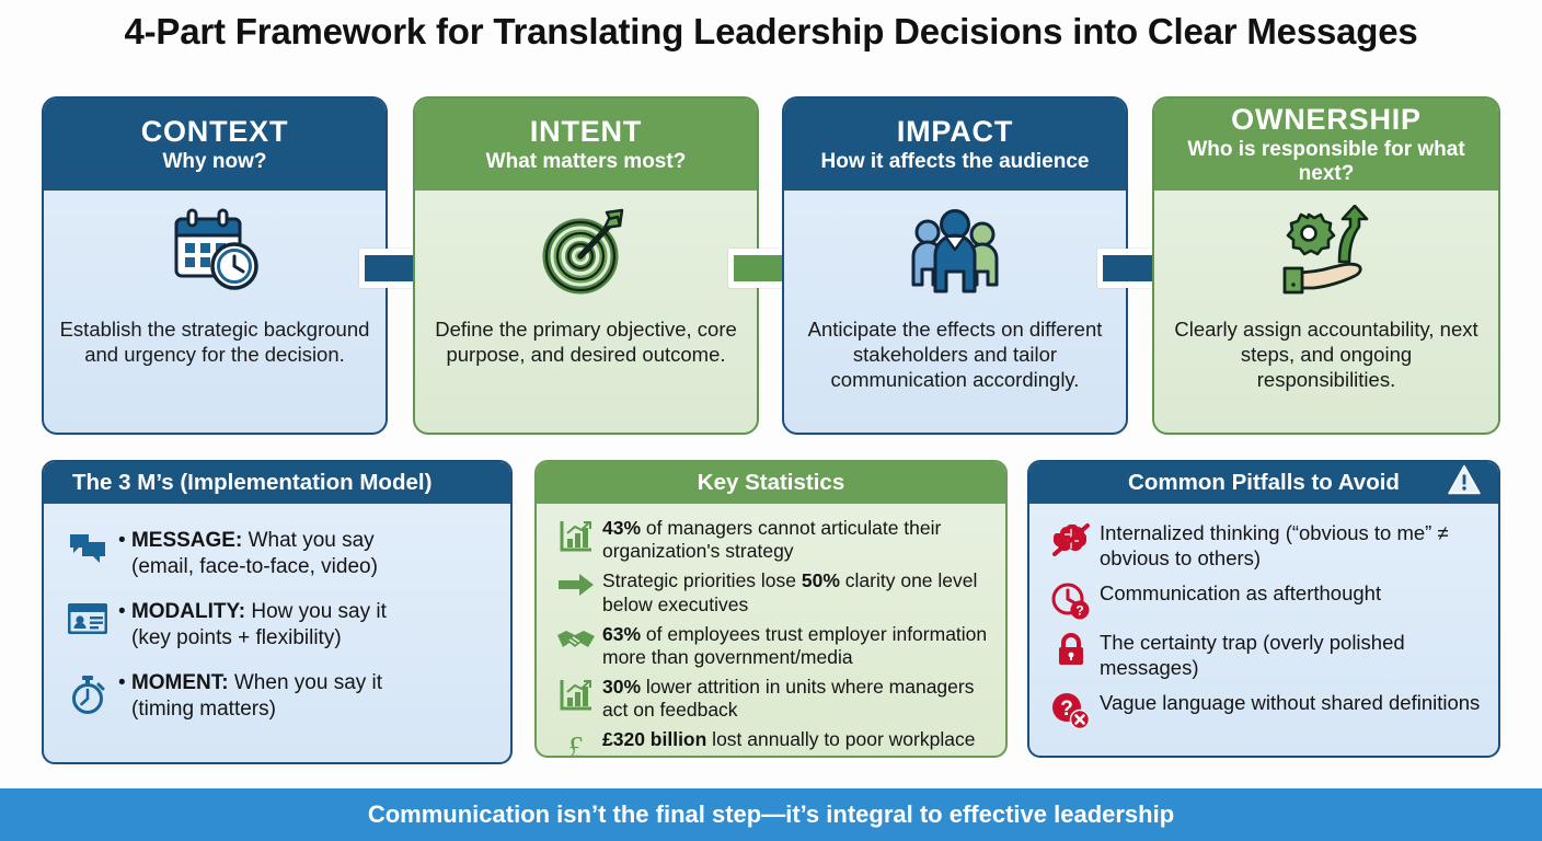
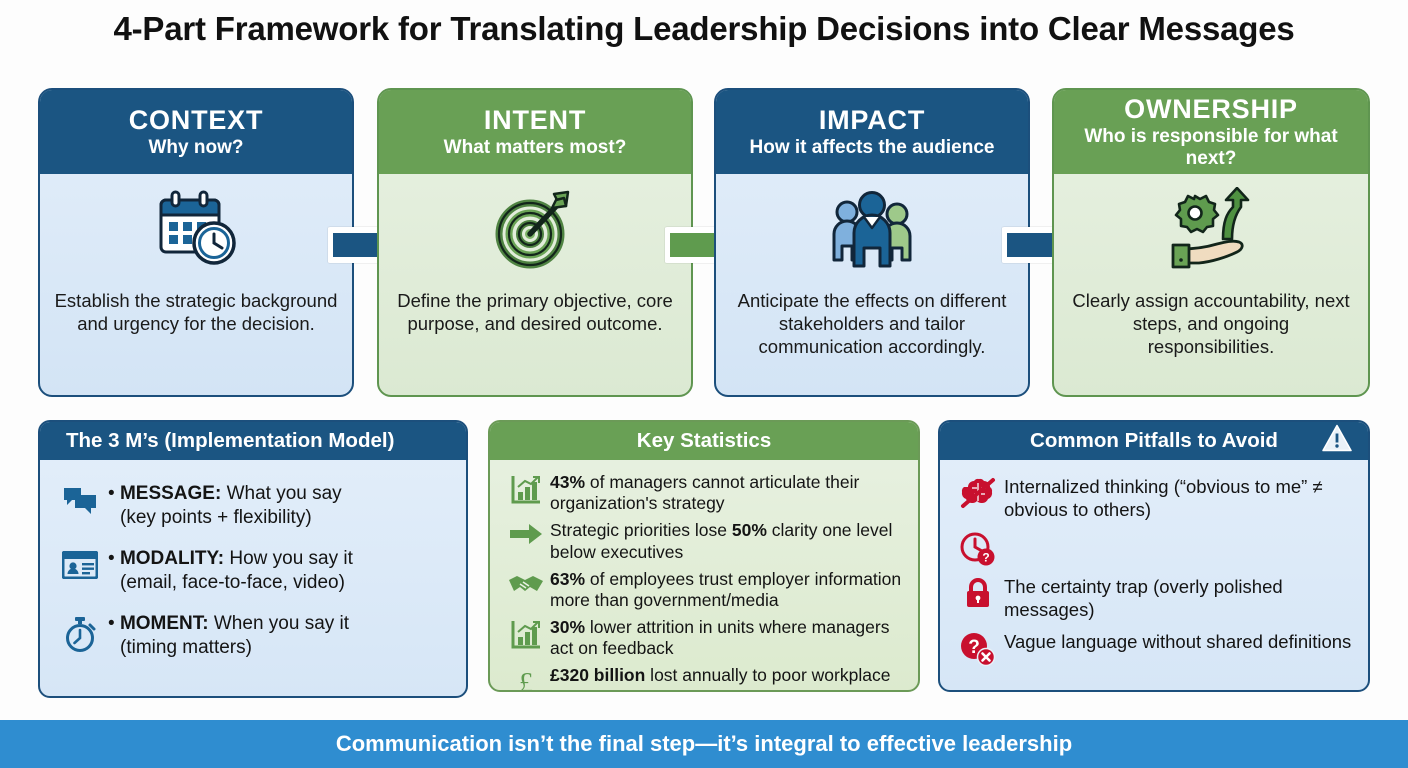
  4-Part Framework for Translating Leadership Decisions into Clear Messages
  CONTEXT
  Why now?
  Establish the strategic background and urgency for the decision.
  INTENT
  What matters most?
  Define the primary objective, core purpose, and desired outcome.
  IMPACT
  How it affects the audience
  Anticipate the effects on different stakeholders and tailor communication accordingly.
  OWNERSHIP
  Who is responsible for what next?
  Clearly assign accountability, next steps, and ongoing responsibilities.
  The 3 M’s (Implementation Model)
  • MESSAGE: What you say
- (email, face-to-face, video)
+ (key points + flexibility)
  • MODALITY: How you say it
- (key points + flexibility)
+ (email, face-to-face, video)
  • MOMENT: When you say it
  (timing matters)
  Key Statistics
  43% of managers cannot articulate their organization's strategy
  Strategic priorities lose 50% clarity one level below executives
  63% of employees trust employer information more than government/media
  30% lower attrition in units where managers act on feedback
  £
  £320 billion lost annually to poor workplace
  Common Pitfalls to Avoid
  Internalized thinking (“obvious to me” ≠ obvious to others)
  ?
- Communication as afterthought
  The certainty trap (overly polished messages)
  ?
  Vague language without shared definitions
  Communication isn’t the final step—it’s integral to effective leadership
